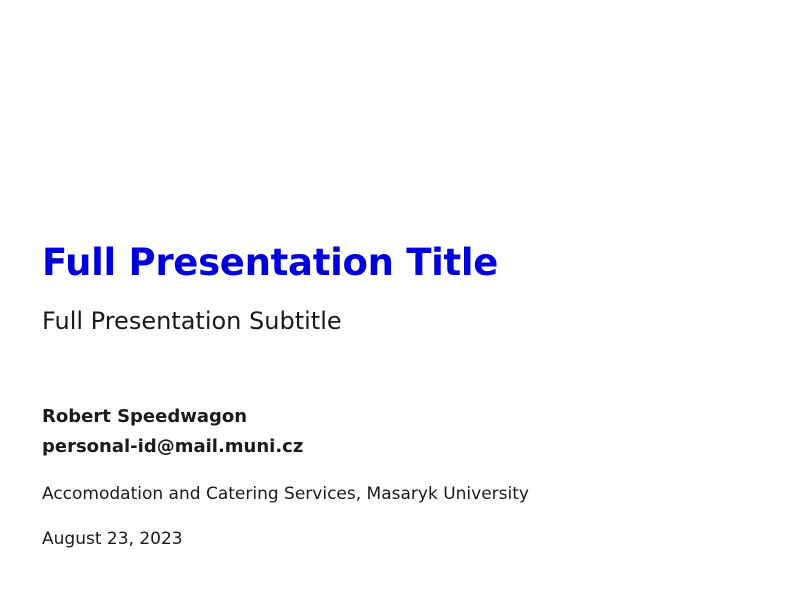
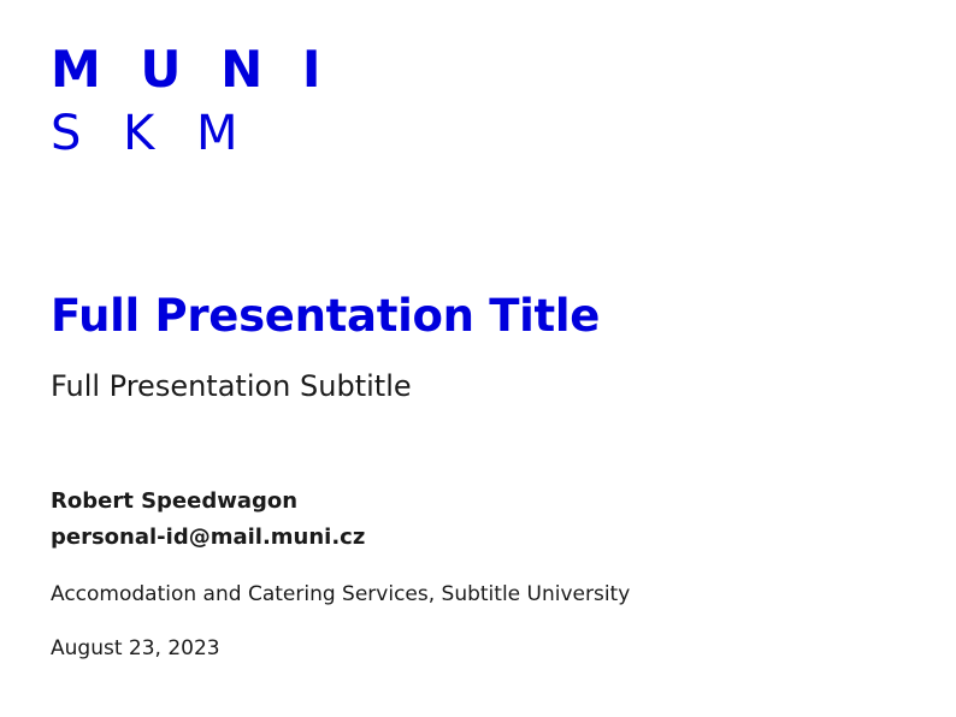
+ M U N I
+ S K M
  Full Presentation Title
  Full Presentation Subtitle
  Robert Speedwagon
  personal-id@mail.muni.cz
- Accomodation and Catering Services, Masaryk University
+ Accomodation and Catering Services, Subtitle University
  August 23, 2023
